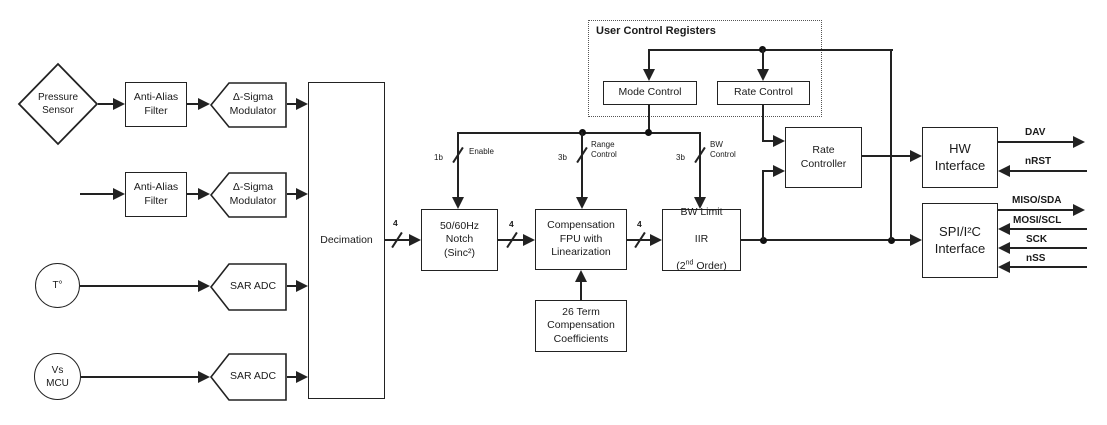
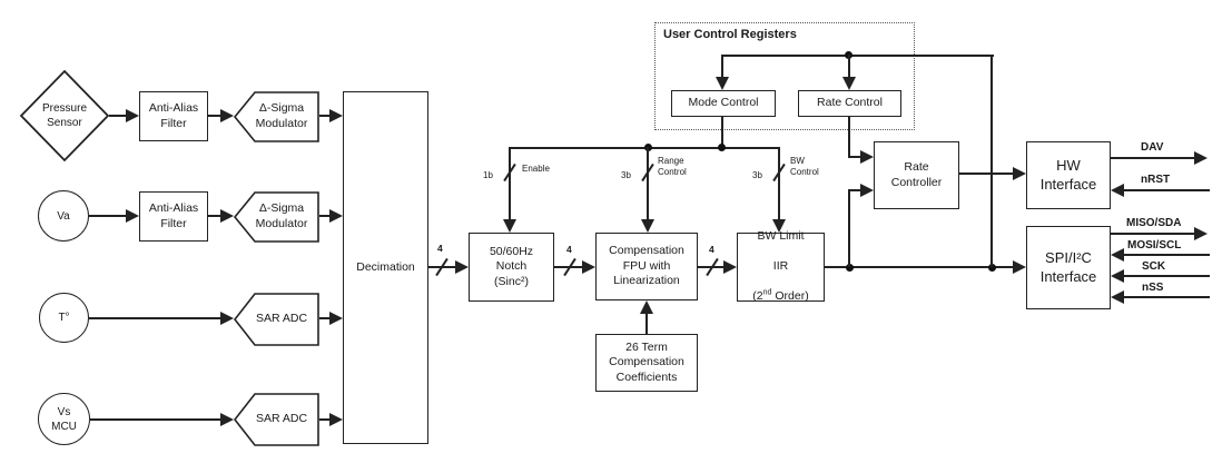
  User Control Registers
  4
  4
  4
  1b
  Enable
  3b
  Range
  Control
  3b
  BW
  Control
  DAV
  nRST
  MISO/SDA
  MOSI/SCL
  SCK
  nSS
  Pressure
  Sensor
+ Va
  T°
  Vs
  MCU
  Anti-Alias
  Filter
  Anti-Alias
  Filter
  Δ-Sigma
  Modulator
  Δ-Sigma
  Modulator
  SAR ADC
  SAR ADC
  Decimation
  50/60Hz
  Notch
  (Sinc²)
  Compensation
  FPU with
  Linearization
  BW Limit
  IIR
  (2 Order)
  26 Term
  Compensation
  Coefficients
  Mode Control
  Rate Control
  Rate
  Controller
  HW
  Interface
  SPI/I²C
  Interface
